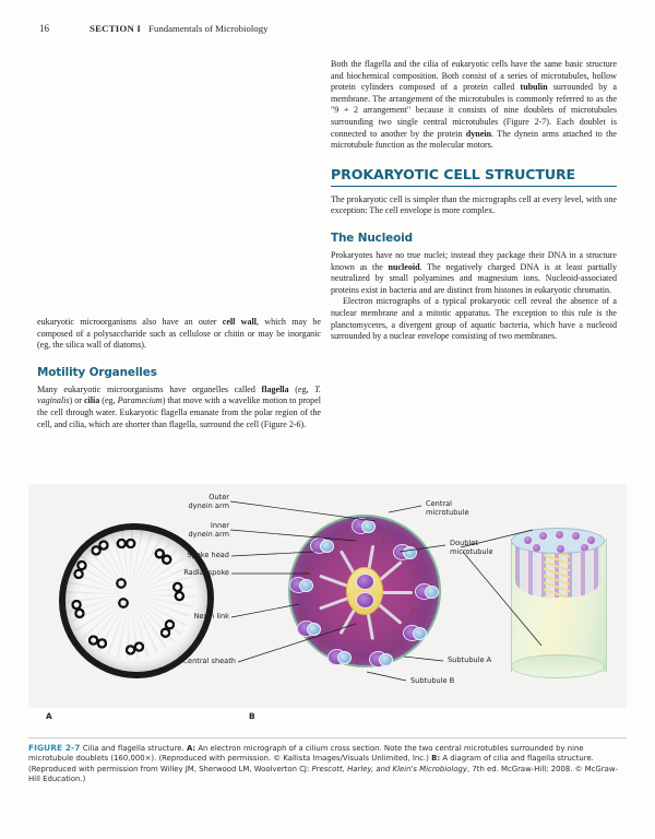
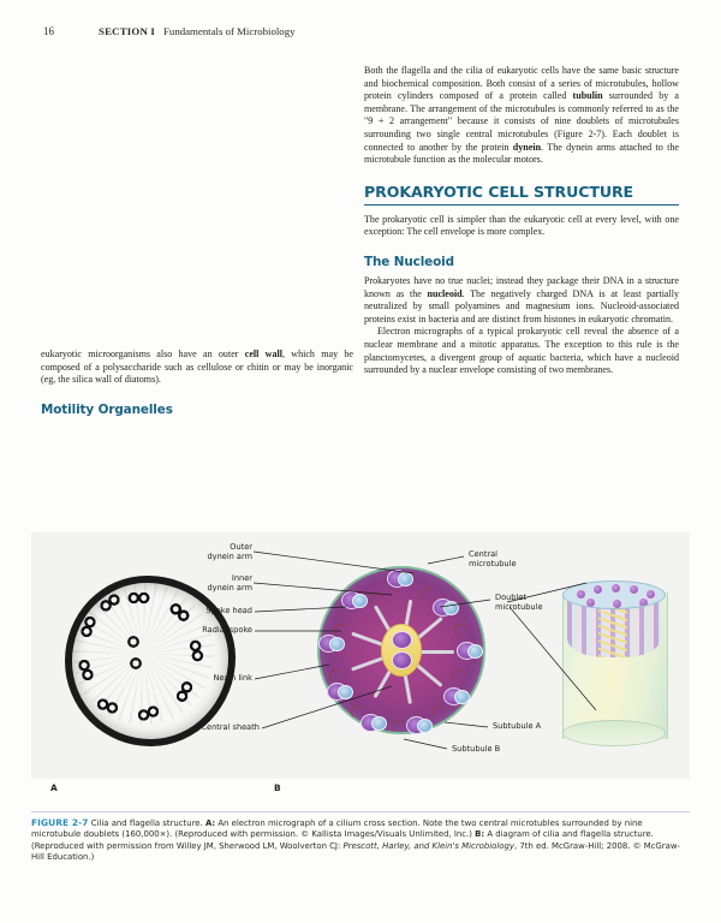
  16 SECTION I Fundamentals of Microbiology
  eukaryotic microorganisms also have an outer cell wall, which may be composed of a polysaccharide such as cellulose or chitin or may be inorganic (eg, the silica wall of diatoms).
  Motility Organelles
- Many eukaryotic microorganisms have organelles called flagella (eg, T. vaginalis) or cilia (eg, Paramecium) that move with a wavelike motion to propel the cell through water. Eukaryotic flagella emanate from the polar region of the cell, and cilia, which are shorter than flagella, surround the cell (Figure 2-6).
  Both the flagella and the cilia of eukaryotic cells have the same basic structure and biochemical composition. Both consist of a series of microtubules, hollow protein cylinders composed of a protein called tubulin surrounded by a membrane. The arrangement of the microtubules is commonly referred to as the "9 + 2 arrangement" because it consists of nine doublets of microtubules surrounding two single central microtubules (Figure 2-7). Each doublet is connected to another by the protein dynein. The dynein arms attached to the microtubule function as the molecular motors.
  PROKARYOTIC CELL STRUCTURE
- The prokaryotic cell is simpler than the micrographs cell at every level, with one exception: The cell envelope is more complex.
+ The prokaryotic cell is simpler than the eukaryotic cell at every level, with one exception: The cell envelope is more complex.
  The Nucleoid
  Prokaryotes have no true nuclei; instead they package their DNA in a structure known as the nucleoid. The negatively charged DNA is at least partially neutralized by small polyamines and magnesium ions. Nucleoid-associated proteins exist in bacteria and are distinct from histones in eukaryotic chromatin.
  Electron micrographs of a typical prokaryotic cell reveal the absence of a nuclear membrane and a mitotic apparatus. The exception to this rule is the planctomycetes, a divergent group of aquatic bacteria, which have a nucleoid surrounded by a nuclear envelope consisting of two membranes.
  Outer
  dynein arm
  Inner
  dynein arm
  Spoke head
  Radial spoke
  Nexin link
  Central sheath
  Central
  microtubule
  Doublet
  microtubule
  Subtubule A
  Subtubule B
  A
  B
  FIGURE 2-7 Cilia and flagella structure. A: An electron micrograph of a cilium cross section. Note the two central microtubles surrounded by nine microtubule doublets (160,000×). (Reproduced with permission. © Kallista Images/Visuals Unlimited, Inc.) B: A diagram of cilia and flagella structure. (Reproduced with permission from Willey JM, Sherwood LM, Woolverton CJ: Prescott, Harley, and Klein's Microbiology, 7th ed. McGraw-Hill; 2008. © McGraw-Hill Education.)
